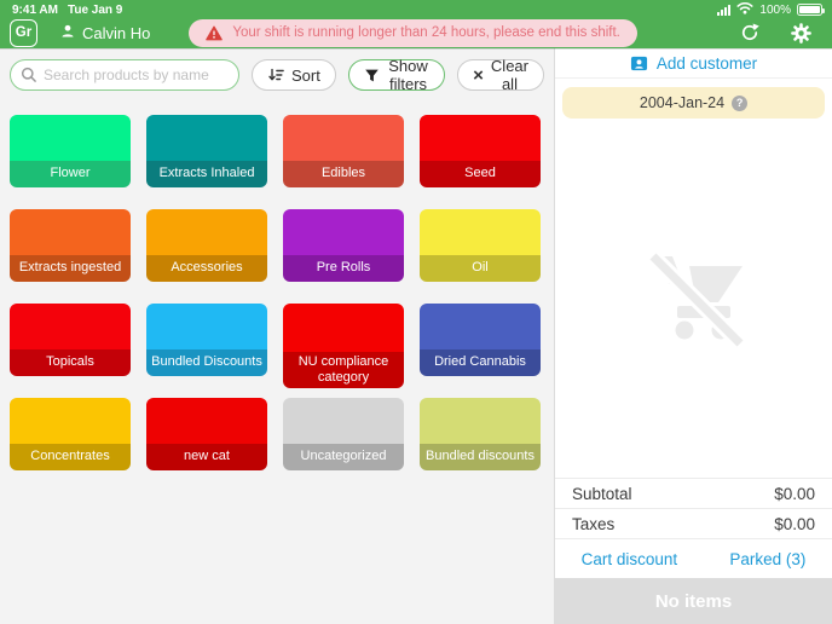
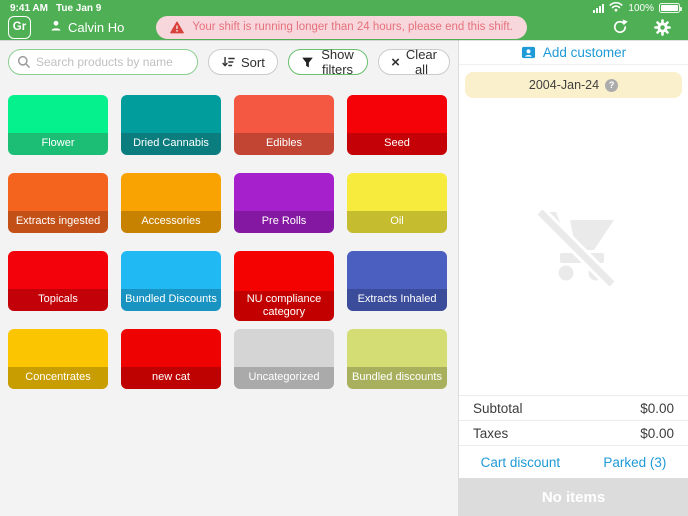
  9:41 AM
  Tue Jan 9
  100%
  Gr
  Calvin Ho
  Your shift is running longer than 24 hours, please end this shift.
  Search products by name
  Sort
  Show filters
  ×
  Clear all
  Flower
- Extracts Inhaled
+ Dried Cannabis
  Edibles
  Seed
  Extracts ingested
  Accessories
  Pre Rolls
  Oil
  Topicals
  Bundled Discounts
  NU compliance category
- Dried Cannabis
+ Extracts Inhaled
  Concentrates
  new cat
  Uncategorized
  Bundled discounts
  Add customer
  2004-Jan-24
  ?
  Subtotal
  $0.00
  Taxes
  $0.00
  Cart discount
  Parked (3)
  No items
